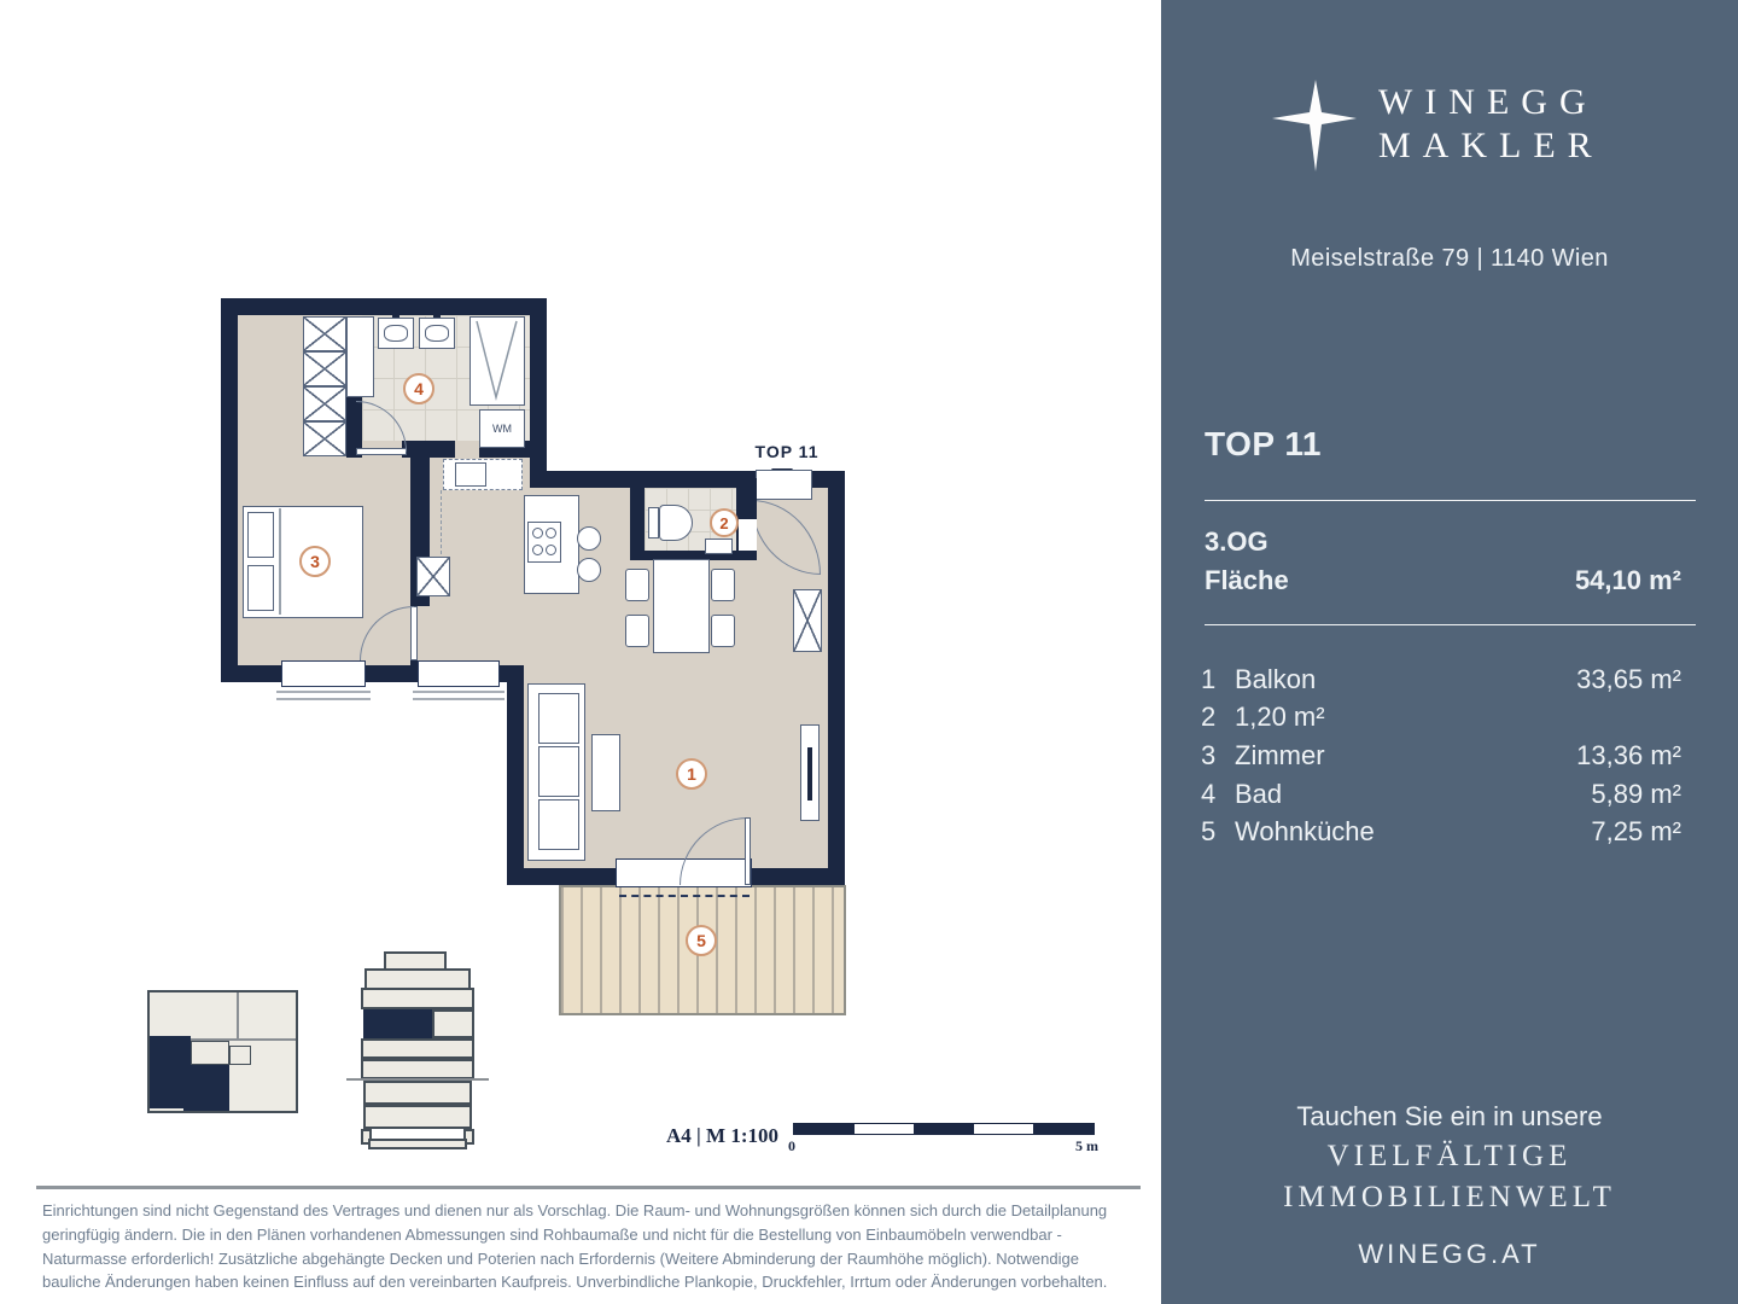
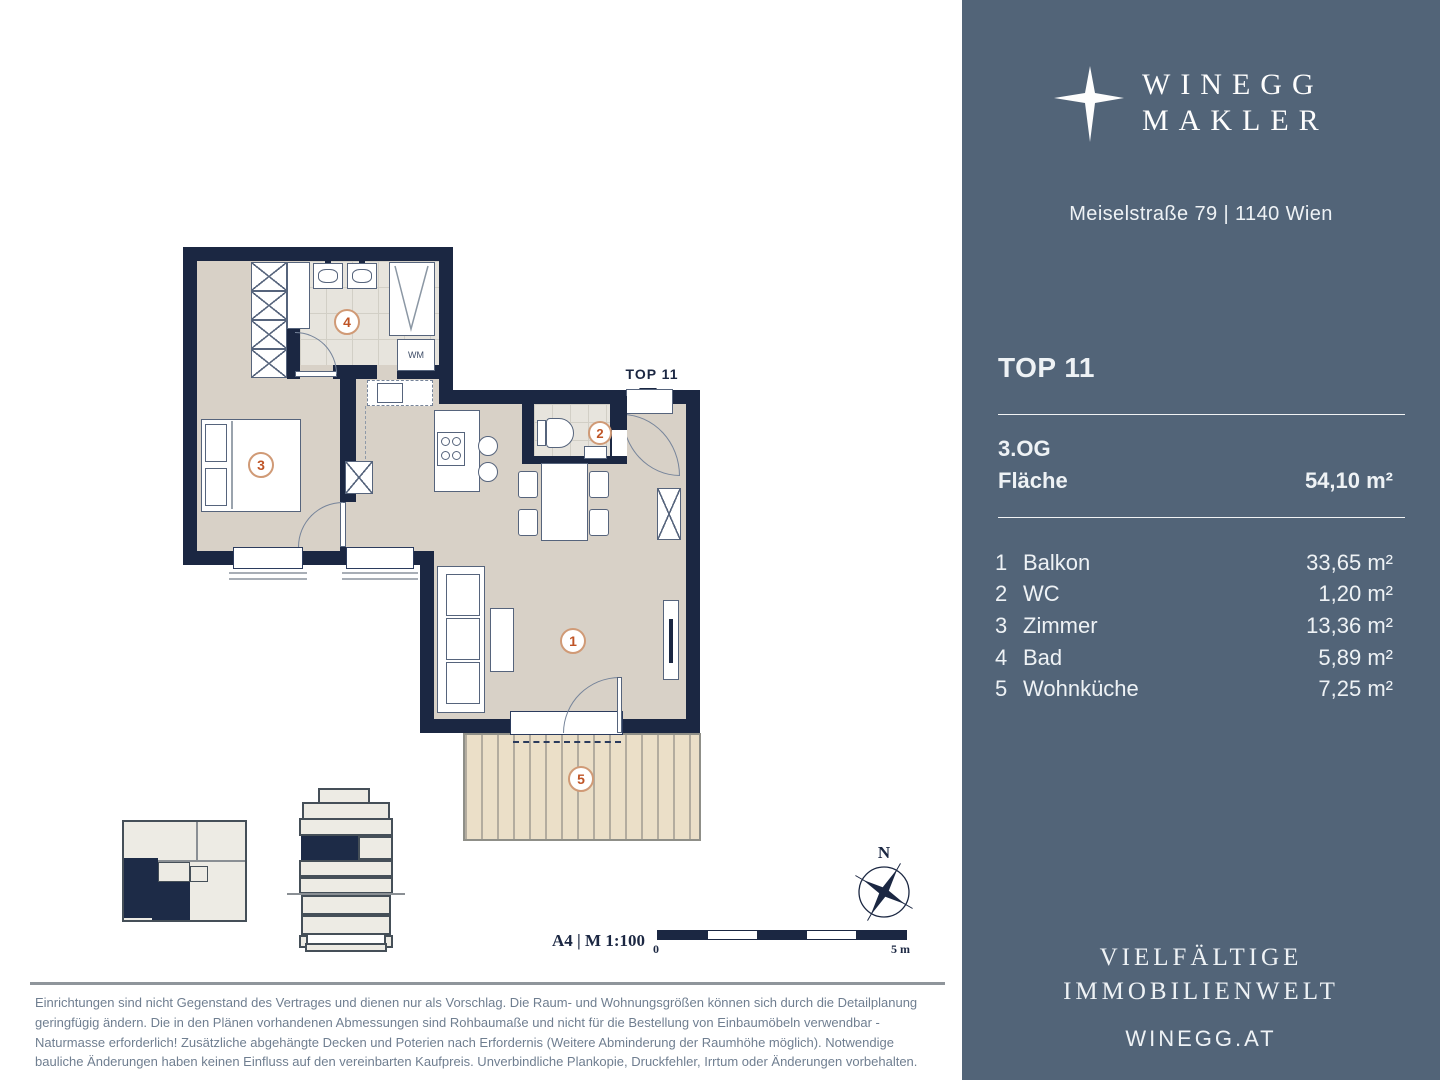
  TOP 11
  WM
  1
  2
  3
  4
  5
+ N
  A4 | M 1:100
  0
  5 m
  Einrichtungen sind nicht Gegenstand des Vertrages und dienen nur als Vorschlag. Die Raum- und Wohnungsgrößen können sich durch die Detailplanung geringfügig ändern. Die in den Plänen vorhandenen Abmessungen sind Rohbaumaße und nicht für die Bestellung von Einbaumöbeln verwendbar - Naturmasse erforderlich! Zusätzliche abgehängte Decken und Poterien nach Erfordernis (Weitere Abminderung der Raumhöhe möglich). Notwendige bauliche Änderungen haben keinen Einfluss auf den vereinbarten Kaufpreis. Unverbindliche Plankopie, Druckfehler, Irrtum oder Änderungen vorbehalten.
  WINEGG
  MAKLER
  Meiselstraße 79 | 1140 Wien
  TOP 11
  3.OG
  Fläche
  54,10 m²
  1
  Balkon
  33,65 m²
  2
+ WC
  1,20 m²
  3
  Zimmer
  13,36 m²
  4
  Bad
  5,89 m²
  5
  Wohnküche
  7,25 m²
- Tauchen Sie ein in unsere
  VIELFÄLTIGE
  IMMOBILIENWELT
  WINEGG.AT
